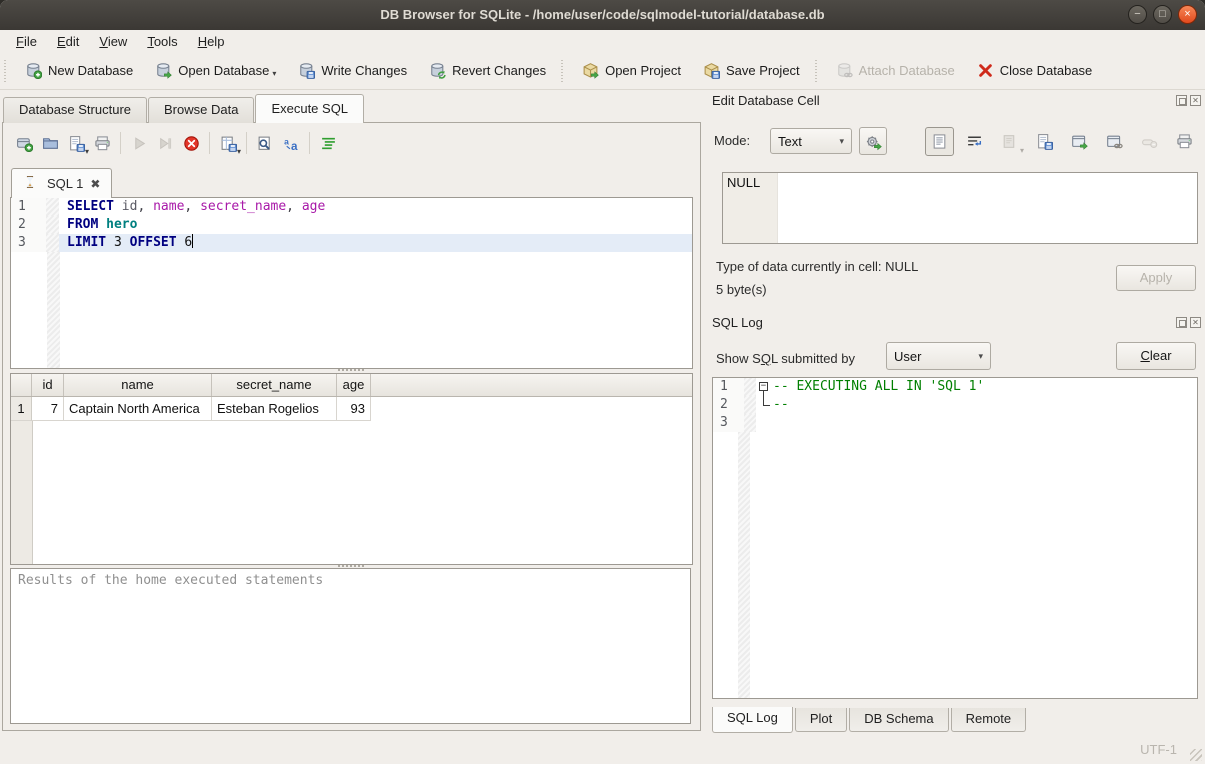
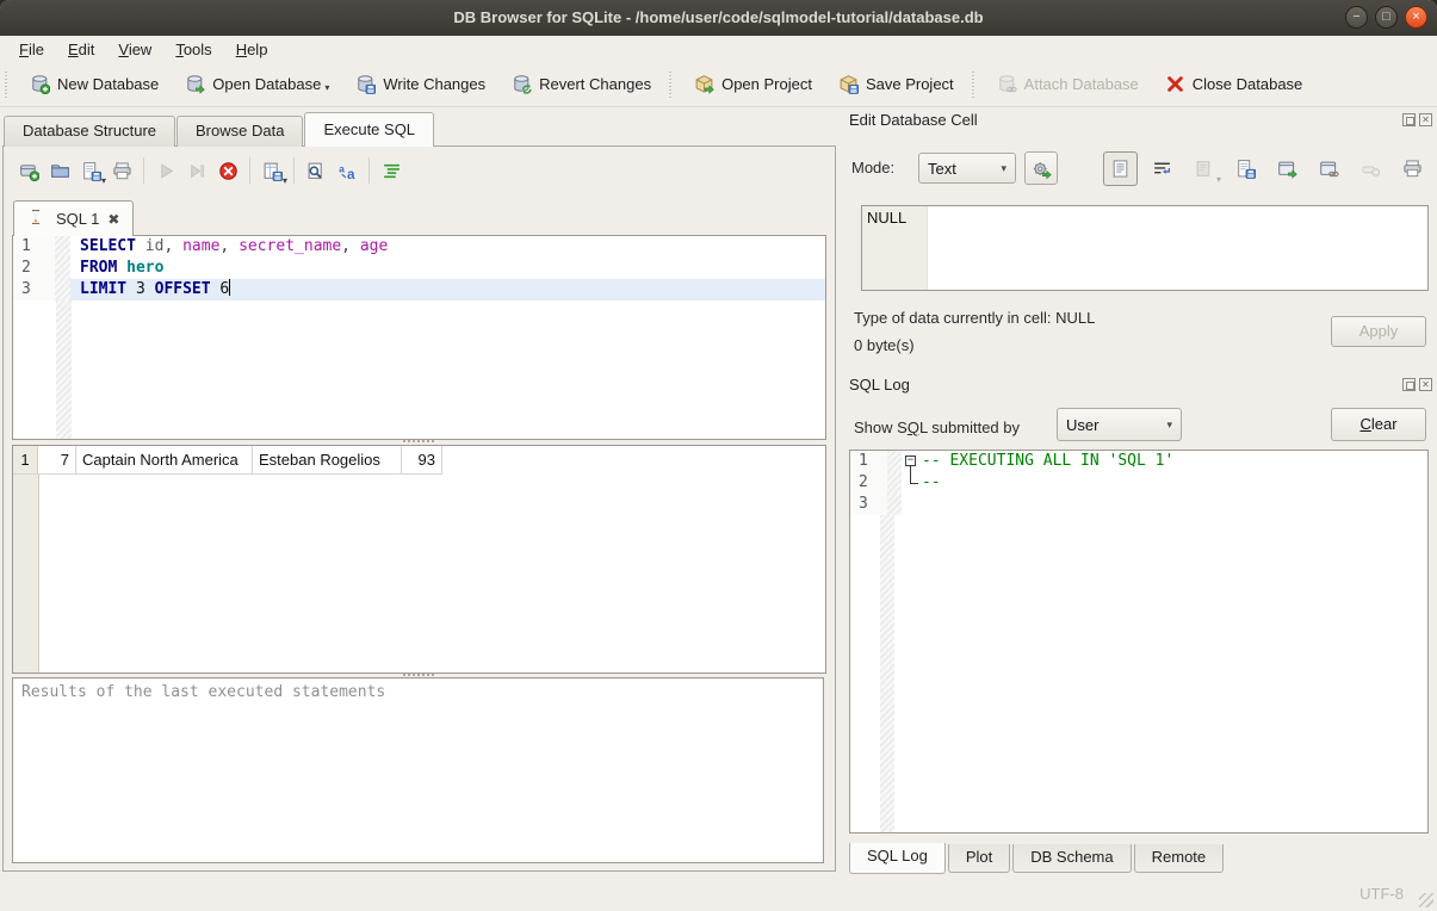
  DB Browser for SQLite - /home/user/code/sqlmodel-tutorial/database.db
  −
  □
  ×
  File
  Edit
  View
  Tools
  Help
  New Database
  Open Database
  ▾
  Write Changes
  Revert Changes
  Open Project
  Save Project
  Attach Database
  Close Database
  Database Structure
  Browse Data
  Execute SQL
  ▾
  ▾
  a
  a
  SQL 1
  ✖
  1
  SELECT id, name, secret_name, age
  2
  FROM hero
  3
  LIMIT 3 OFFSET 6
- id
- name
- secret_name
- age
  1
  7
  Captain North America
  Esteban Rogelios
  93
- Results of the home executed statements
+ Results of the last executed statements
  Edit Database Cell
  ✕
  Mode:
  Text
  ▾
  ▾
  NULL
  Type of data currently in cell: NULL
- 5 byte(s)
+ 0 byte(s)
  Apply
  SQL Log
  ✕
  Show SQL submitted by
  User
  ▾
  Clear
  1
  −
  -- EXECUTING ALL IN 'SQL 1'
  2
  --
  3
  SQL Log
  Plot
  DB Schema
  Remote
- UTF-1
+ UTF-8
